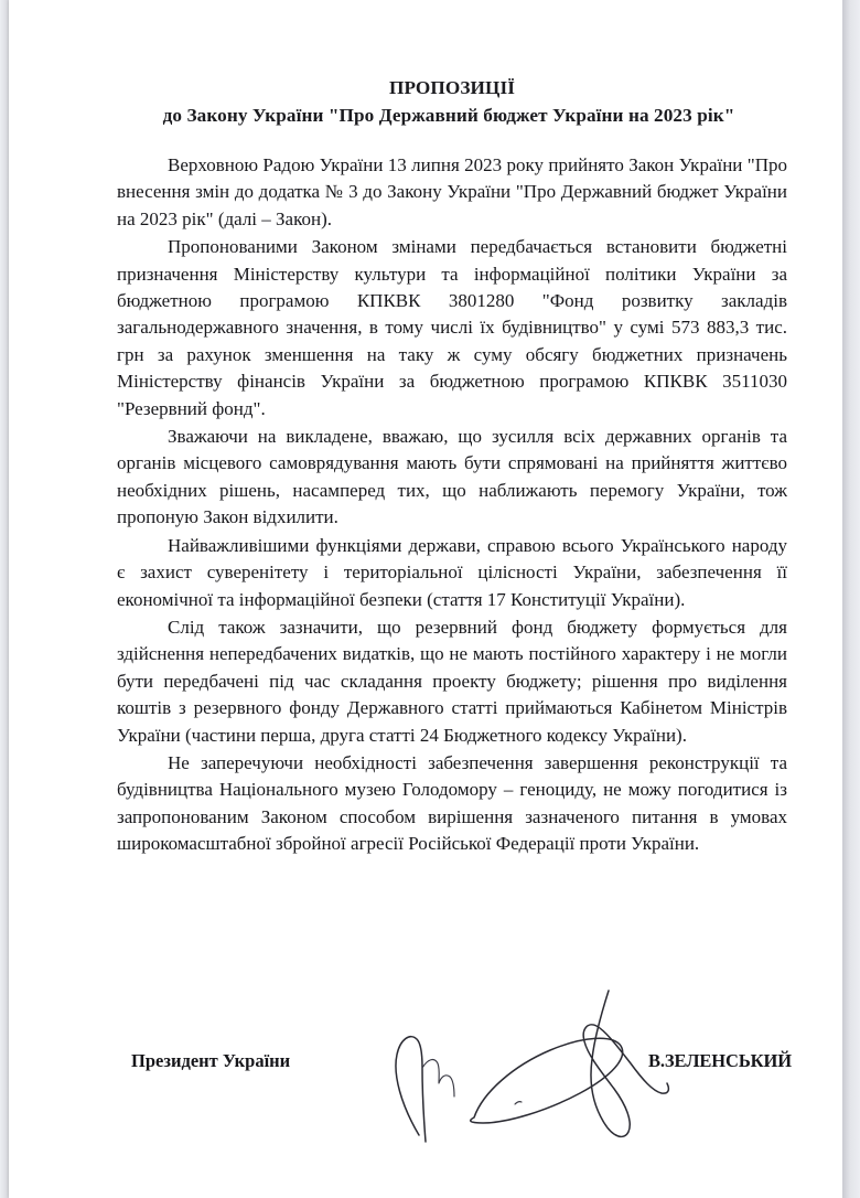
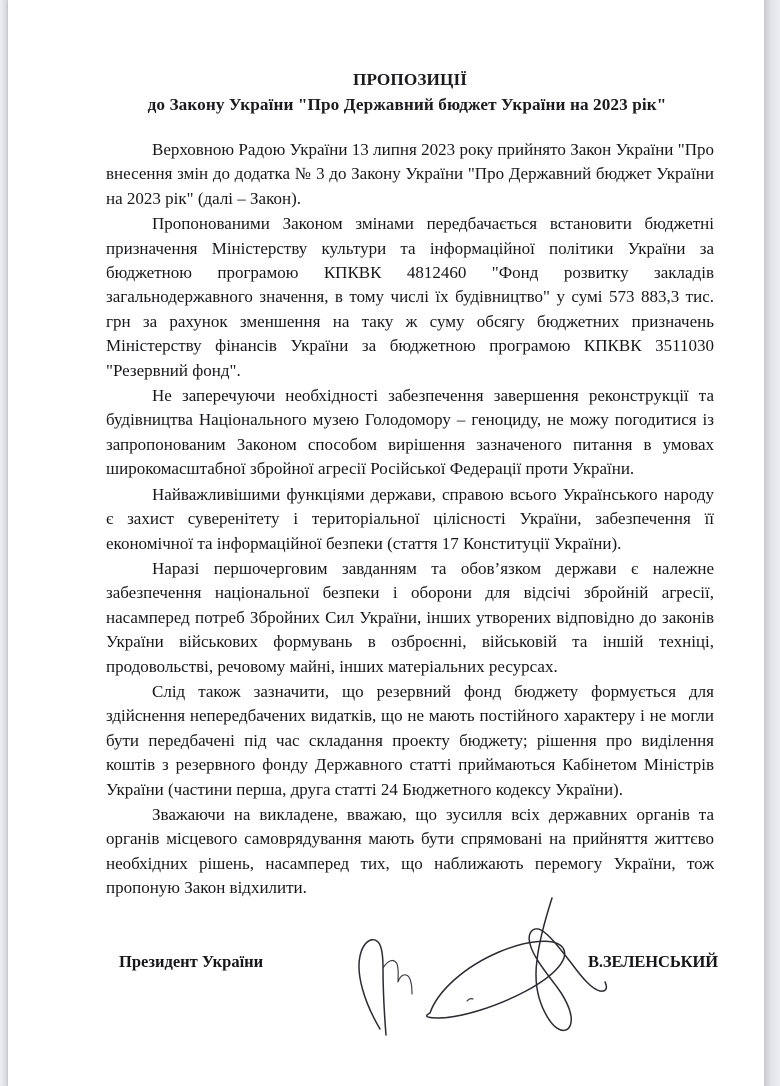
  ПРОПОЗИЦІЇ
  до Закону України "Про Державний бюджет України на 2023 рік"
  Верховною Радою України 13 липня 2023 року прийнято Закон України "Про внесення змін до додатка № 3 до Закону України "Про Державний бюджет України на 2023 рік" (далі – Закон).
- Пропонованими Законом змінами передбачається встановити бюджетні призначення Міністерству культури та інформаційної політики України за бюджетною програмою КПКВК 3801280 "Фонд розвитку закладів загальнодержавного значення, в тому числі їх будівництво" у сумі 573 883,3 тис. грн за рахунок зменшення на таку ж суму обсягу бюджетних призначень Міністерству фінансів України за бюджетною програмою КПКВК 3511030 "Резервний фонд".
+ Пропонованими Законом змінами передбачається встановити бюджетні призначення Міністерству культури та інформаційної політики України за бюджетною програмою КПКВК 4812460 "Фонд розвитку закладів загальнодержавного значення, в тому числі їх будівництво" у сумі 573 883,3 тис. грн за рахунок зменшення на таку ж суму обсягу бюджетних призначень Міністерству фінансів України за бюджетною програмою КПКВК 3511030 "Резервний фонд".
- Зважаючи на викладене, вважаю, що зусилля всіх державних органів та органів місцевого самоврядування мають бути спрямовані на прийняття життєво необхідних рішень, насамперед тих, що наближають перемогу України, тож пропоную Закон відхилити.
+ Не заперечуючи необхідності забезпечення завершення реконструкції та будівництва Національного музею Голодомору – геноциду, не можу погодитися із запропонованим Законом способом вирішення зазначеного питання в умовах широкомасштабної збройної агресії Російської Федерації проти України.
  Найважливішими функціями держави, справою всього Українського народу є захист суверенітету і територіальної цілісності України, забезпечення її економічної та інформаційної безпеки (стаття 17 Конституції України).
+ Наразі першочерговим завданням та обов’язком держави є належне забезпечення національної безпеки і оборони для відсічі збройній агресії, насамперед потреб Збройних Сил України, інших утворених відповідно до законів України військових формувань в озброєнні, військовій та іншій техніці, продовольстві, речовому майні, інших матеріальних ресурсах.
  Слід також зазначити, що резервний фонд бюджету формується для здійснення непередбачених видатків, що не мають постійного характеру і не могли бути передбачені під час складання проекту бюджету; рішення про виділення коштів з резервного фонду Державного статті приймаються Кабінетом Міністрів України (частини перша, друга статті 24 Бюджетного кодексу України).
- Не заперечуючи необхідності забезпечення завершення реконструкції та будівництва Національного музею Голодомору – геноциду, не можу погодитися із запропонованим Законом способом вирішення зазначеного питання в умовах широкомасштабної збройної агресії Російської Федерації проти України.
+ Зважаючи на викладене, вважаю, що зусилля всіх державних органів та органів місцевого самоврядування мають бути спрямовані на прийняття життєво необхідних рішень, насамперед тих, що наближають перемогу України, тож пропоную Закон відхилити.
  Президент України
  В.ЗЕЛЕНСЬКИЙ
